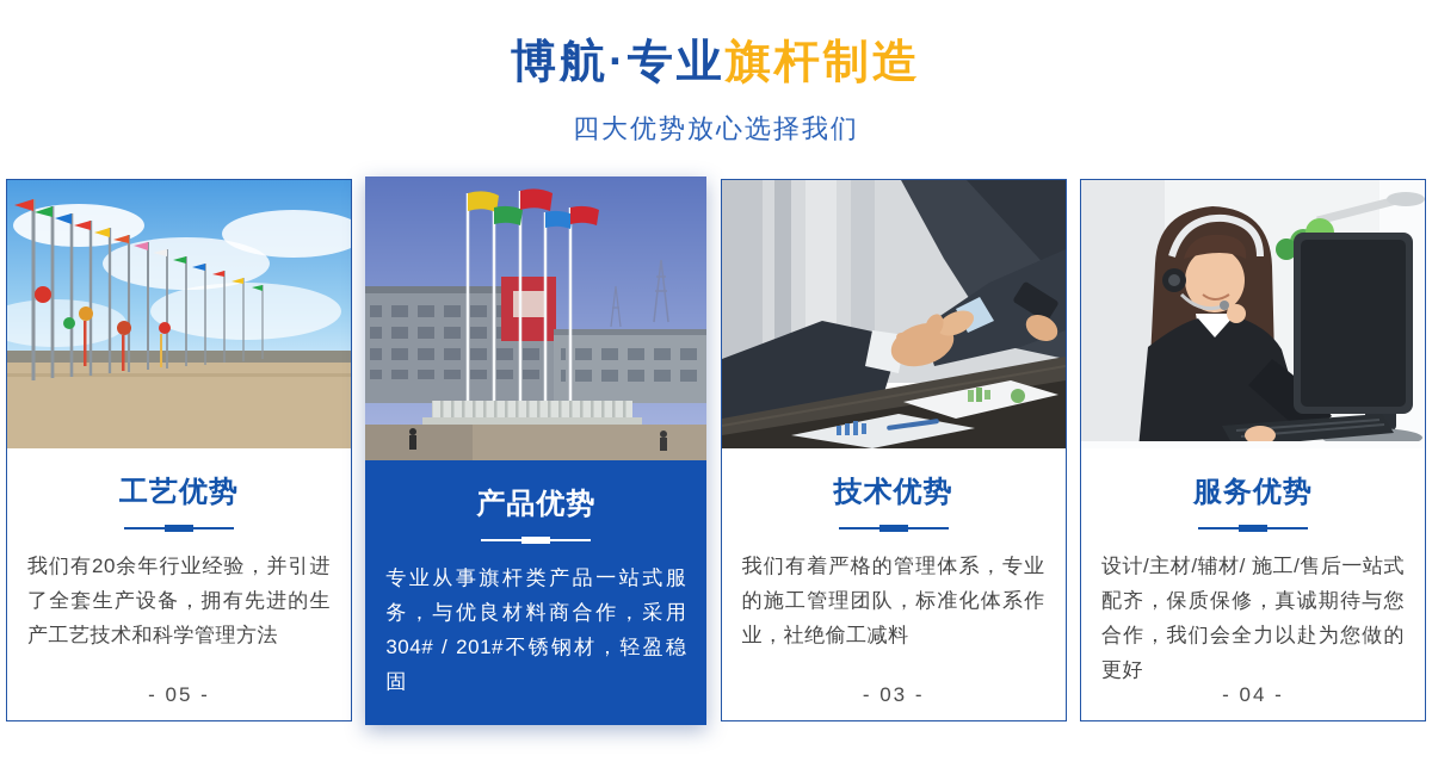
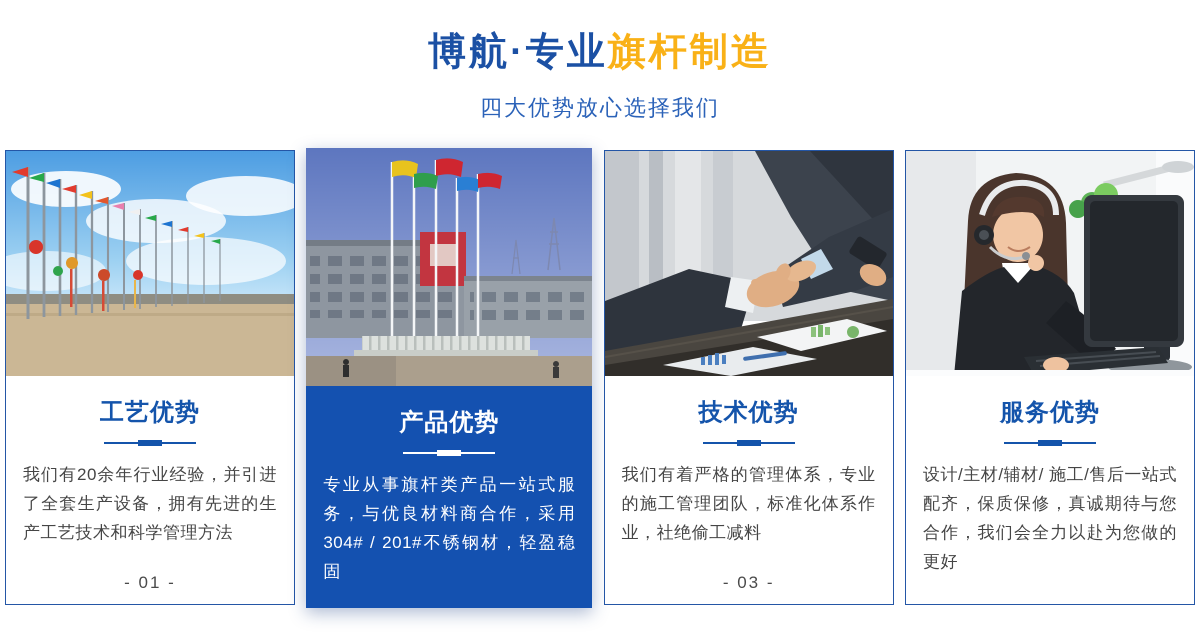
  博航·专业旗杆制造
  四大优势放心选择我们
  工艺优势
  我们有20余年行业经验，并引进了全套生产设备，拥有先进的生产工艺技术和科学管理方法
- - 05 -
+ - 01 -
  产品优势
  专业从事旗杆类产品一站式服务，与优良材料商合作，采用304# / 201#不锈钢材，轻盈稳固
  技术优势
  我们有着严格的管理体系，专业的施工管理团队，标准化体系作业，社绝偷工减料
  - 03 -
  服务优势
  设计/主材/辅材/ 施工/售后一站式配齐，保质保修，真诚期待与您合作，我们会全力以赴为您做的更好
- - 04 -
